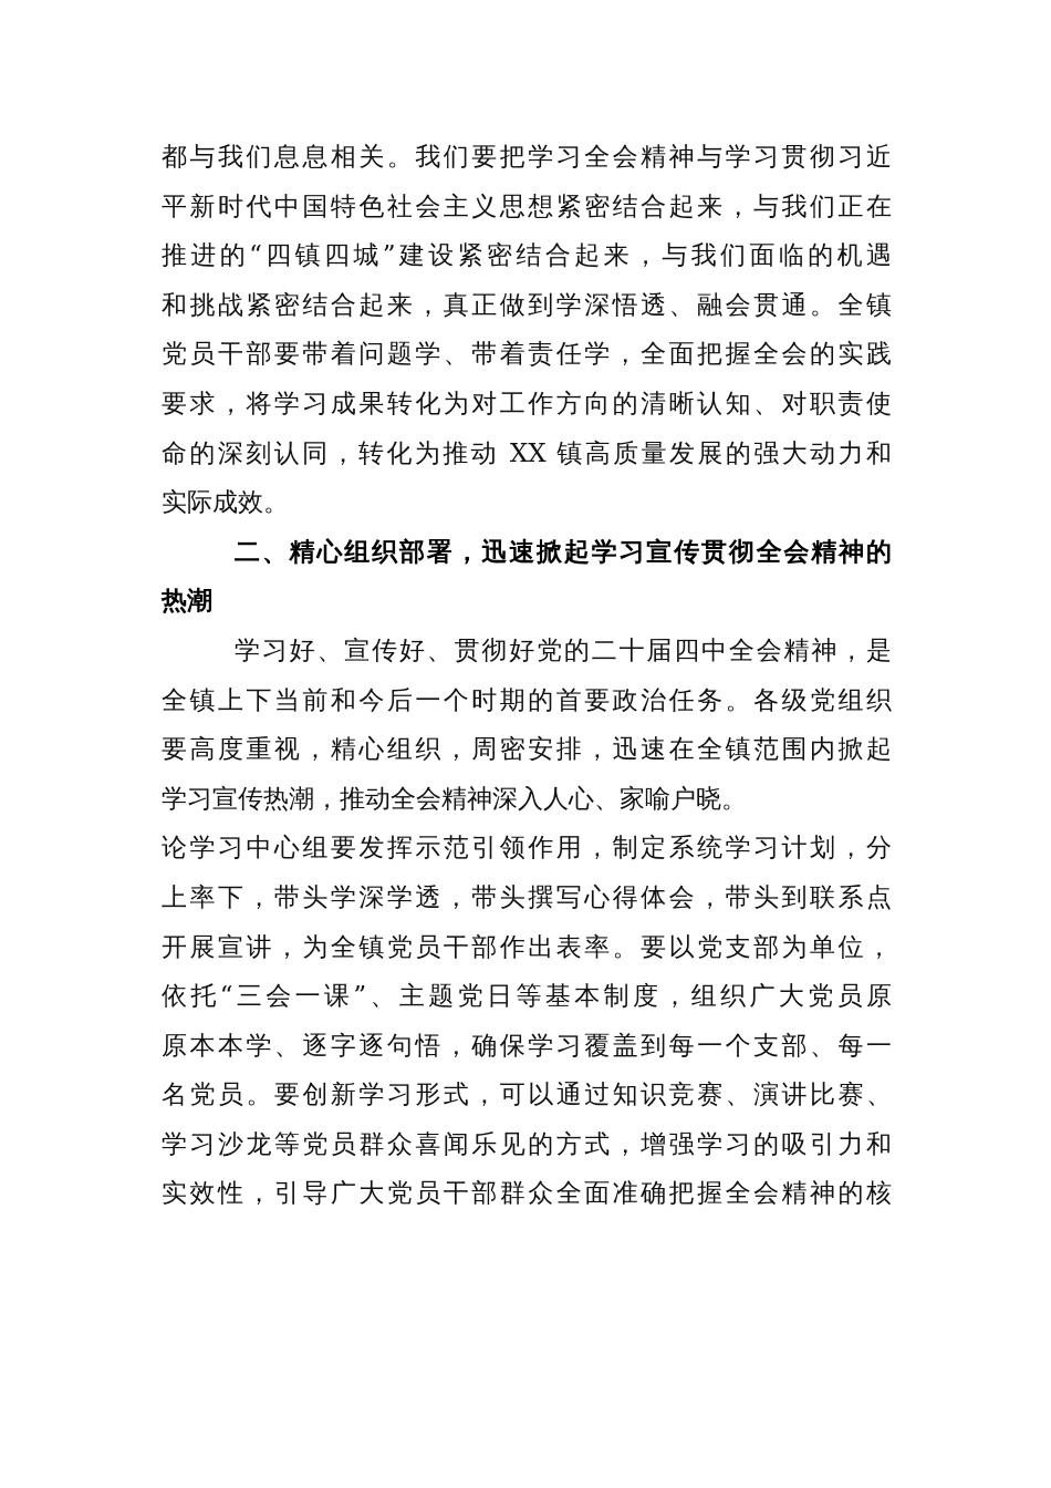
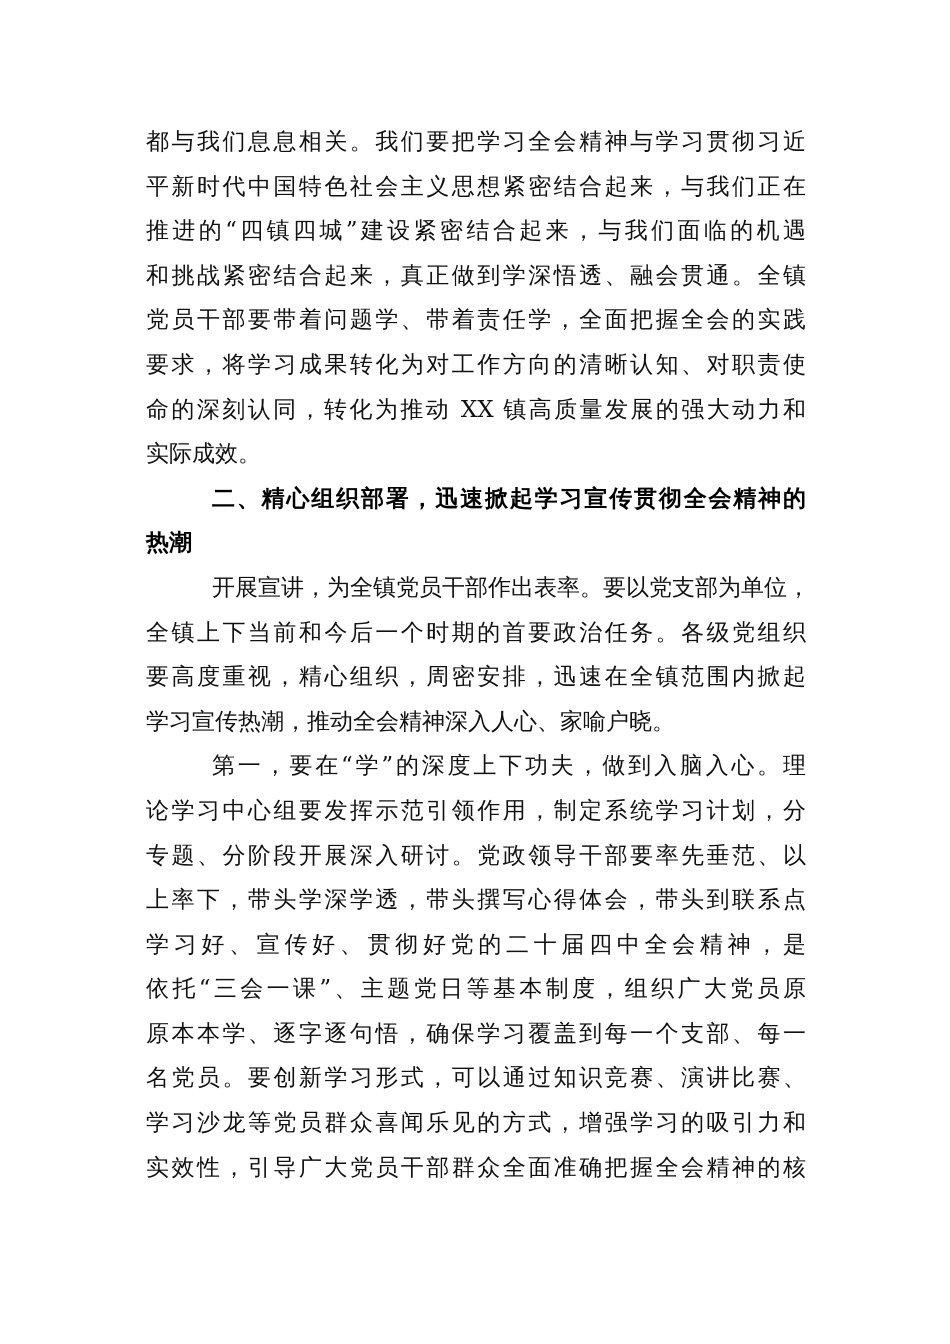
  都与我们息息相关。我们要把学习全会精神与学习贯彻习近
  平新时代中国特色社会主义思想紧密结合起来，与我们正在
  推进的“四镇四城”建设紧密结合起来，与我们面临的机遇
  和挑战紧密结合起来，真正做到学深悟透、融会贯通。全镇
  党员干部要带着问题学、带着责任学，全面把握全会的实践
  要求，将学习成果转化为对工作方向的清晰认知、对职责使
  命的深刻认同，转化为推动 XX 镇高质量发展的强大动力和
  实际成效。
  二、精心组织部署，迅速掀起学习宣传贯彻全会精神的
  热潮
- 学习好、宣传好、贯彻好党的二十届四中全会精神，是
+ 开展宣讲，为全镇党员干部作出表率。要以党支部为单位，
  全镇上下当前和今后一个时期的首要政治任务。各级党组织
  要高度重视，精心组织，周密安排，迅速在全镇范围内掀起
  学习宣传热潮，推动全会精神深入人心、家喻户晓。
+ 第一，要在“学”的深度上下功夫，做到入脑入心。理
  论学习中心组要发挥示范引领作用，制定系统学习计划，分
+ 专题、分阶段开展深入研讨。党政领导干部要率先垂范、以
  上率下，带头学深学透，带头撰写心得体会，带头到联系点
- 开展宣讲，为全镇党员干部作出表率。要以党支部为单位，
+ 学习好、宣传好、贯彻好党的二十届四中全会精神，是
  依托“三会一课”、主题党日等基本制度，组织广大党员原
  原本本学、逐字逐句悟，确保学习覆盖到每一个支部、每一
  名党员。要创新学习形式，可以通过知识竞赛、演讲比赛、
  学习沙龙等党员群众喜闻乐见的方式，增强学习的吸引力和
  实效性，引导广大党员干部群众全面准确把握全会精神的核
